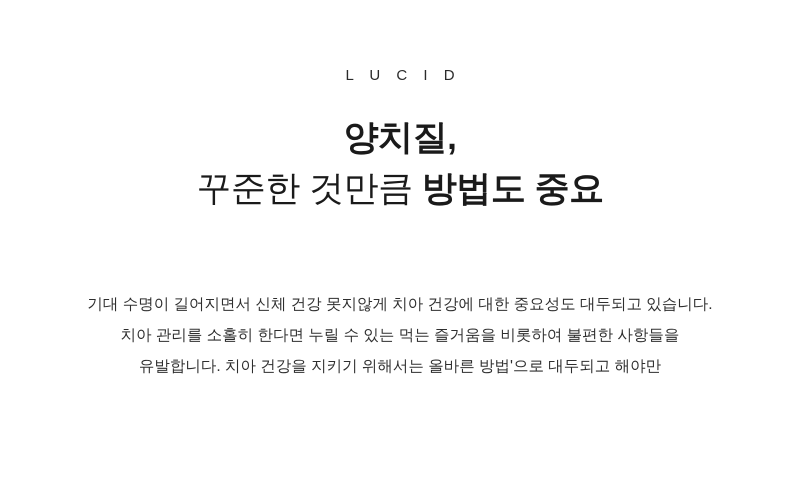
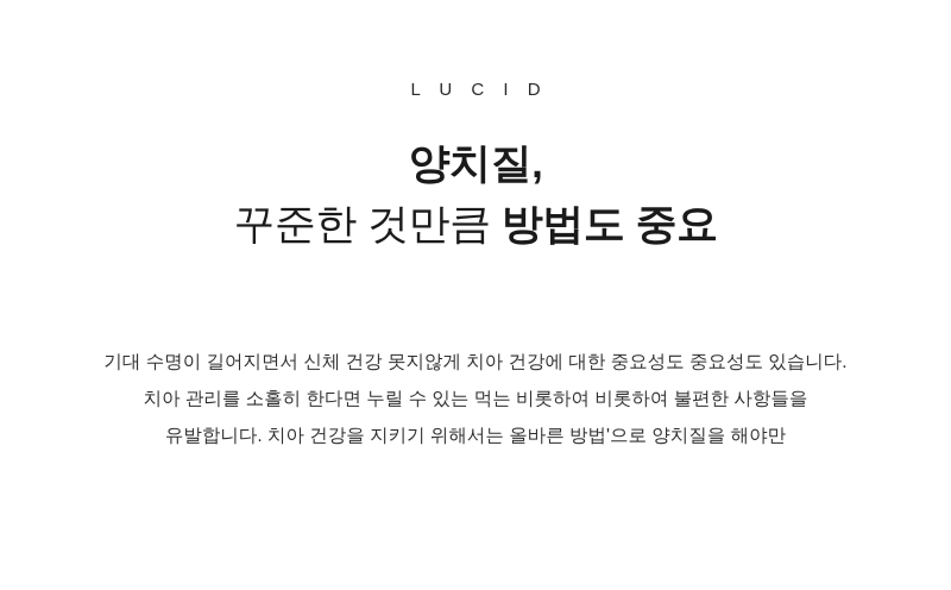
  L U C I D
  양치질,
  꾸준한 것만큼 방법도 중요
- 기대 수명이 길어지면서 신체 건강 못지않게 치아 건강에 대한 중요성도 대두되고 있습니다.
+ 기대 수명이 길어지면서 신체 건강 못지않게 치아 건강에 대한 중요성도 중요성도 있습니다.
- 치아 관리를 소홀히 한다면 누릴 수 있는 먹는 즐거움을 비롯하여 불편한 사항들을
+ 치아 관리를 소홀히 한다면 누릴 수 있는 먹는 비롯하여 비롯하여 불편한 사항들을
- 유발합니다. 치아 건강을 지키기 위해서는 올바른 방법'으로 대두되고 해야만
+ 유발합니다. 치아 건강을 지키기 위해서는 올바른 방법'으로 양치질을 해야만
